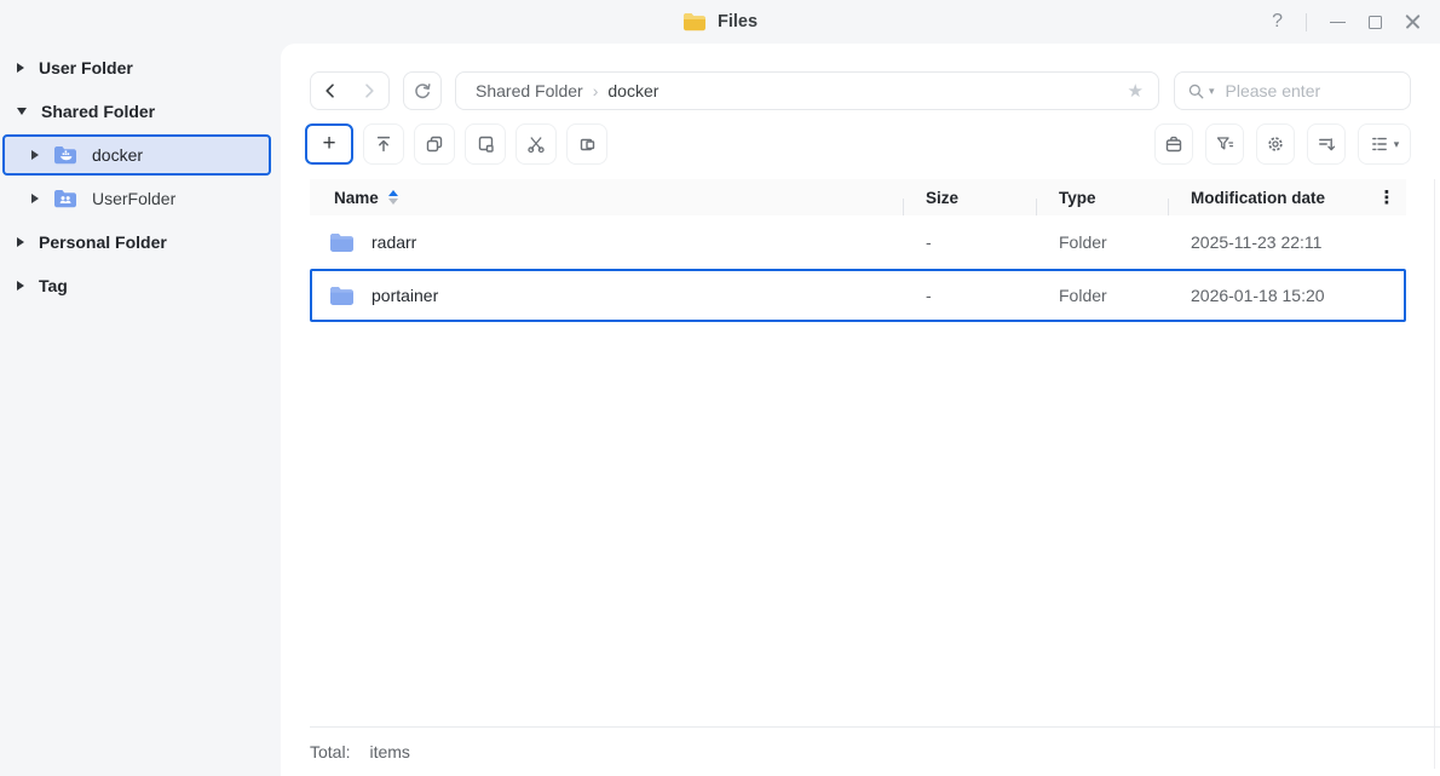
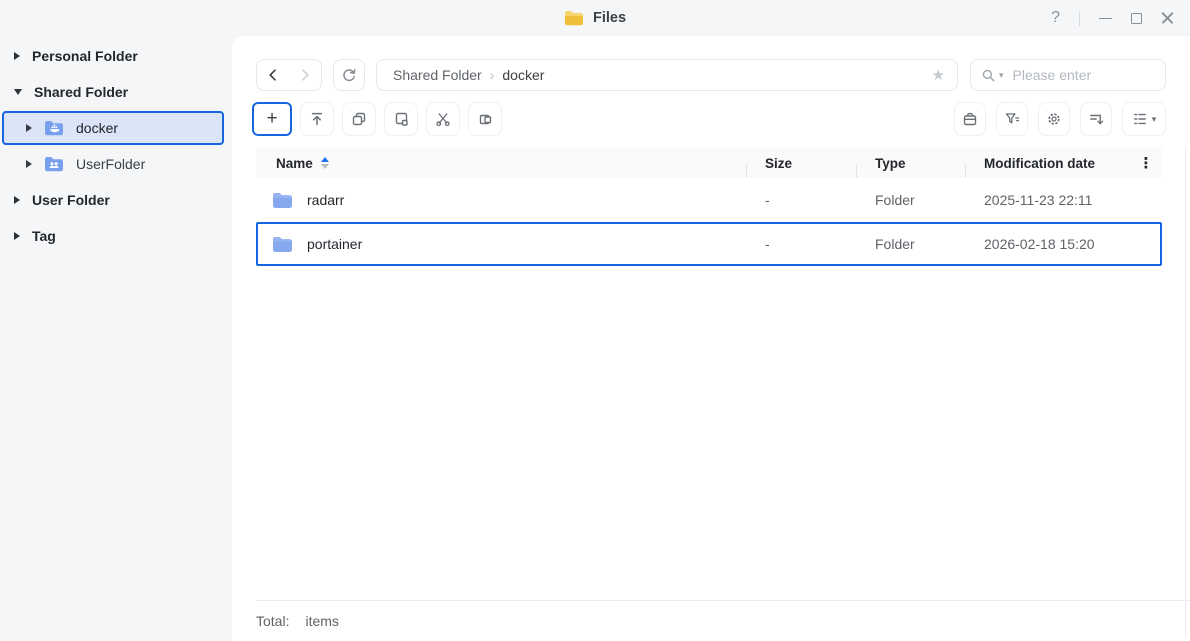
  Files
  ?
- User Folder
+ Personal Folder
  Shared Folder
  docker
  UserFolder
- Personal Folder
+ User Folder
  Tag
  Shared Folder
  ›
  docker
  ★
  ▾
  Please enter
  +
  ▾
  Name
  Size
  Type
  Modification date
  ⋮
  radarr
  -
  Folder
  2025-11-23 22:11
  portainer
  -
  Folder
- 2026-01-18 15:20
+ 2026-02-18 15:20
  Total:
  items
